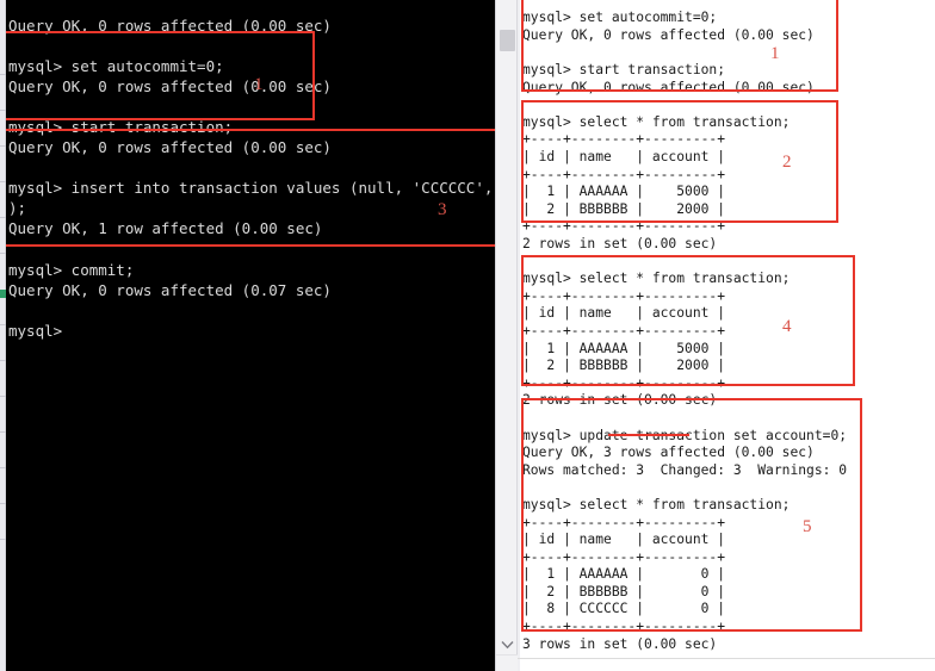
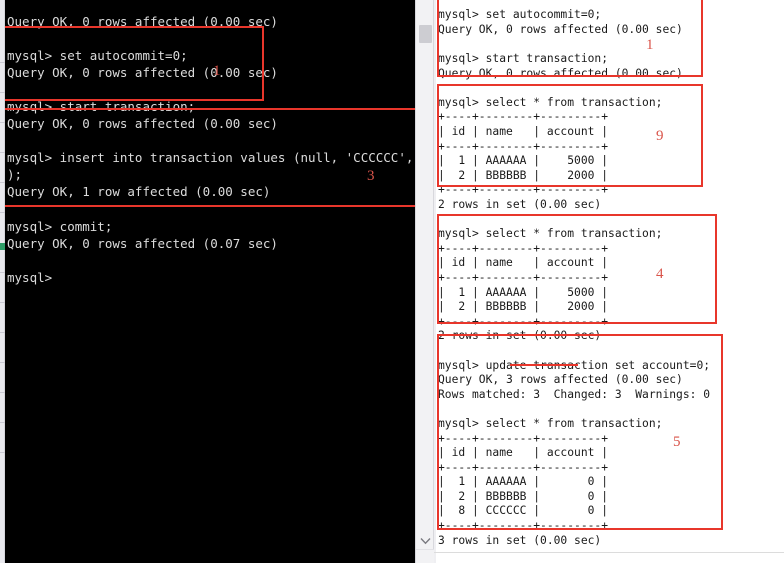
  Query OK, 0 rows affected (0.00 sec)
  mysql> set autocommit=0;
  Query OK, 0 rows affected (0.00 sec)
  mysql> start transaction;
  Query OK, 0 rows affected (0.00 sec)
  mysql> insert into transaction values (null, 'CCCCCC',
  );
  Query OK, 1 row affected (0.00 sec)
  mysql> commit;
  Query OK, 0 rows affected (0.07 sec)
  mysql>
  1
  3
  mysql> set autocommit=0;
  Query OK, 0 rows affected (0.00 sec)
  mysql> start transaction;
  Query OK, 0 rows affected (0.00 sec)
  mysql> select * from transaction;
  +----+--------+---------+
  | id | name | account |
  +----+--------+---------+
  | 1 | AAAAAA | 5000 |
  | 2 | BBBBBB | 2000 |
  +----+--------+---------+
  2 rows in set (0.00 sec)
  mysql> select * from transaction;
  +----+--------+---------+
  | id | name | account |
  +----+--------+---------+
  | 1 | AAAAAA | 5000 |
  | 2 | BBBBBB | 2000 |
  +----+--------+---------+
  2 rows in set (0.00 sec)
  mysql> updtion set account=0;
  Query OK, 3 rows affected (0.00 sec)
  Rows matched: 3 Changed: 3 Warnings: 0
  mysql> select * from transaction;
  +----+--------+---------+
  | id | name | account |
  +----+--------+---------+
  | 1 | AAAAAA | 0 |
  | 2 | BBBBBB | 0 |
  | 8 | CCCCCC | 0 |
  +----+--------+---------+
  3 rows in set (0.00 sec)
  1
- 2
+ 9
  4
  5
